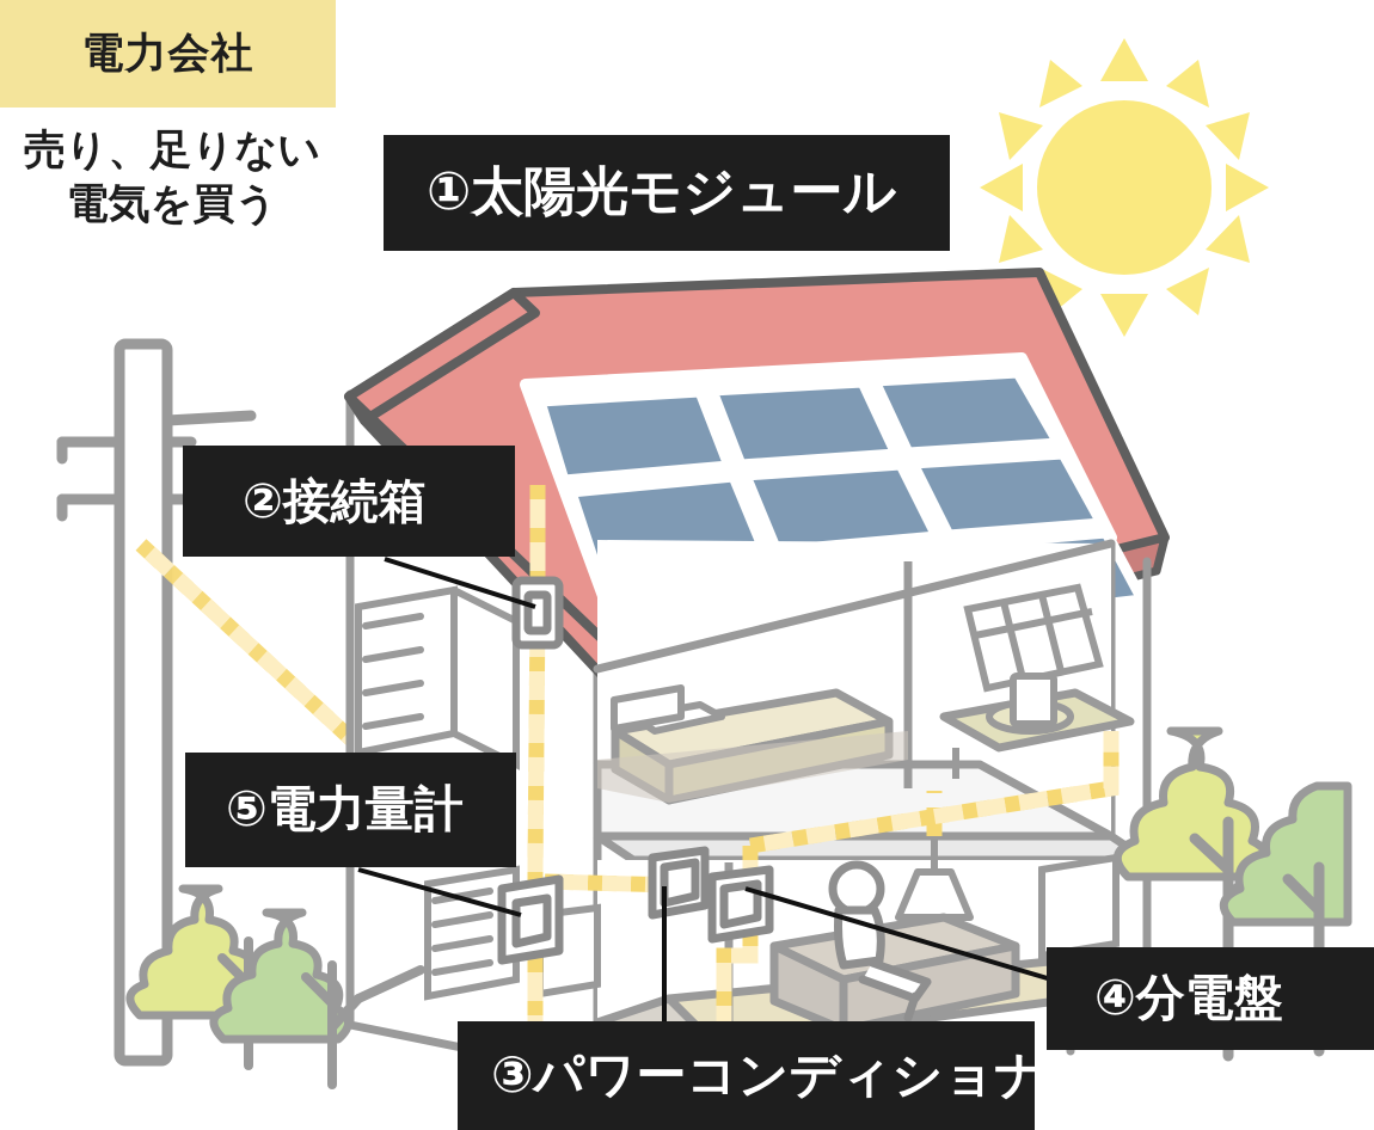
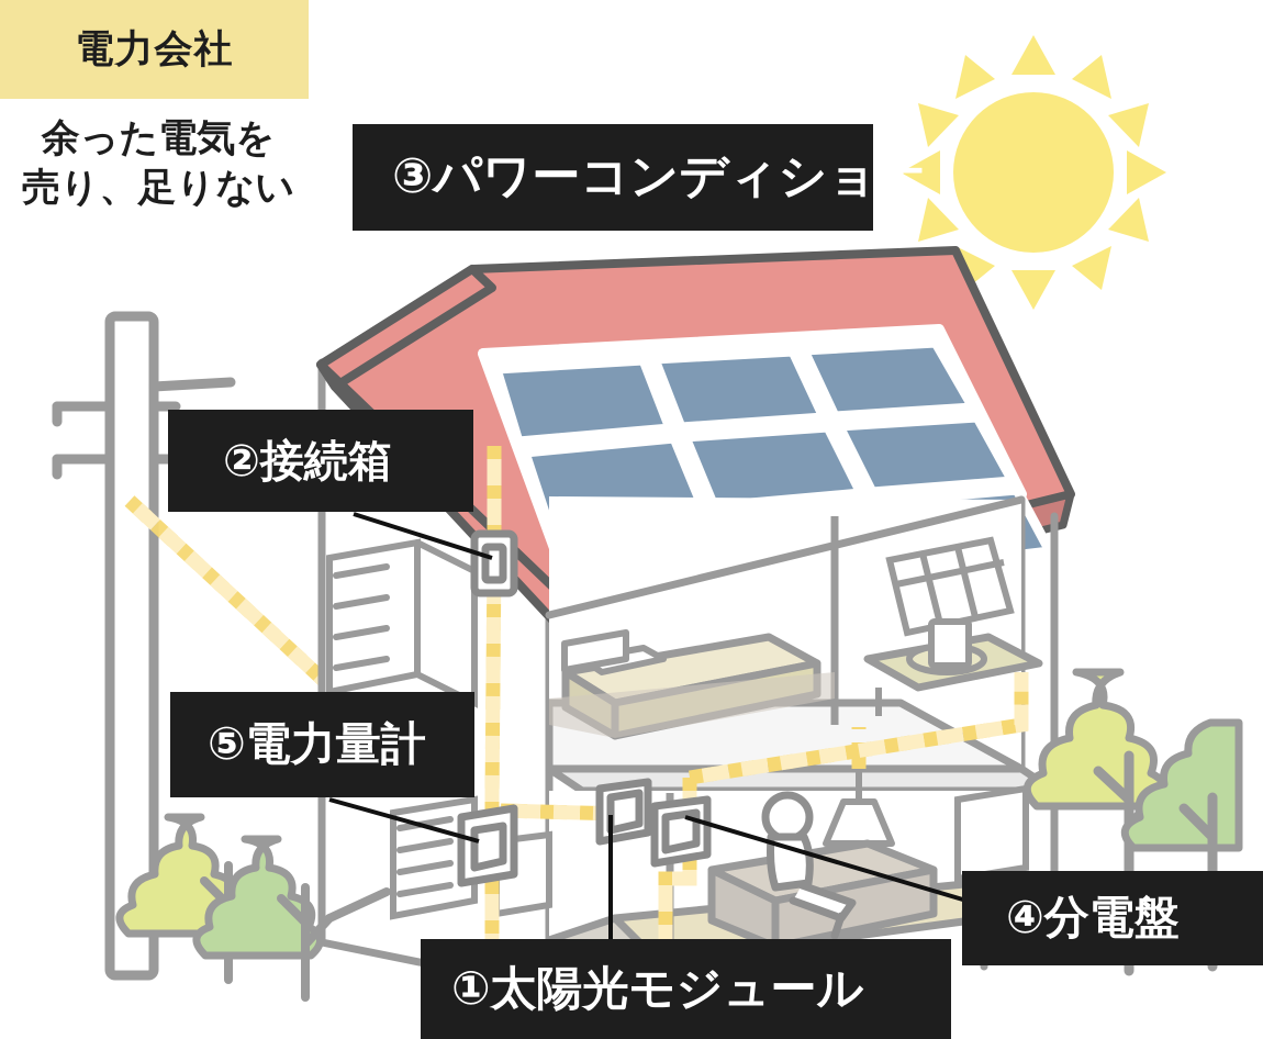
  電力会社
+ 余った電気を
  売り、足りない
- 電気を買う
- ①太陽光モジュール
+ ③パワーコンディショナ
  ②接続箱
  ⑤電力量計
- ③パワーコンディショナ
+ ①太陽光モジュール
  ④分電盤
